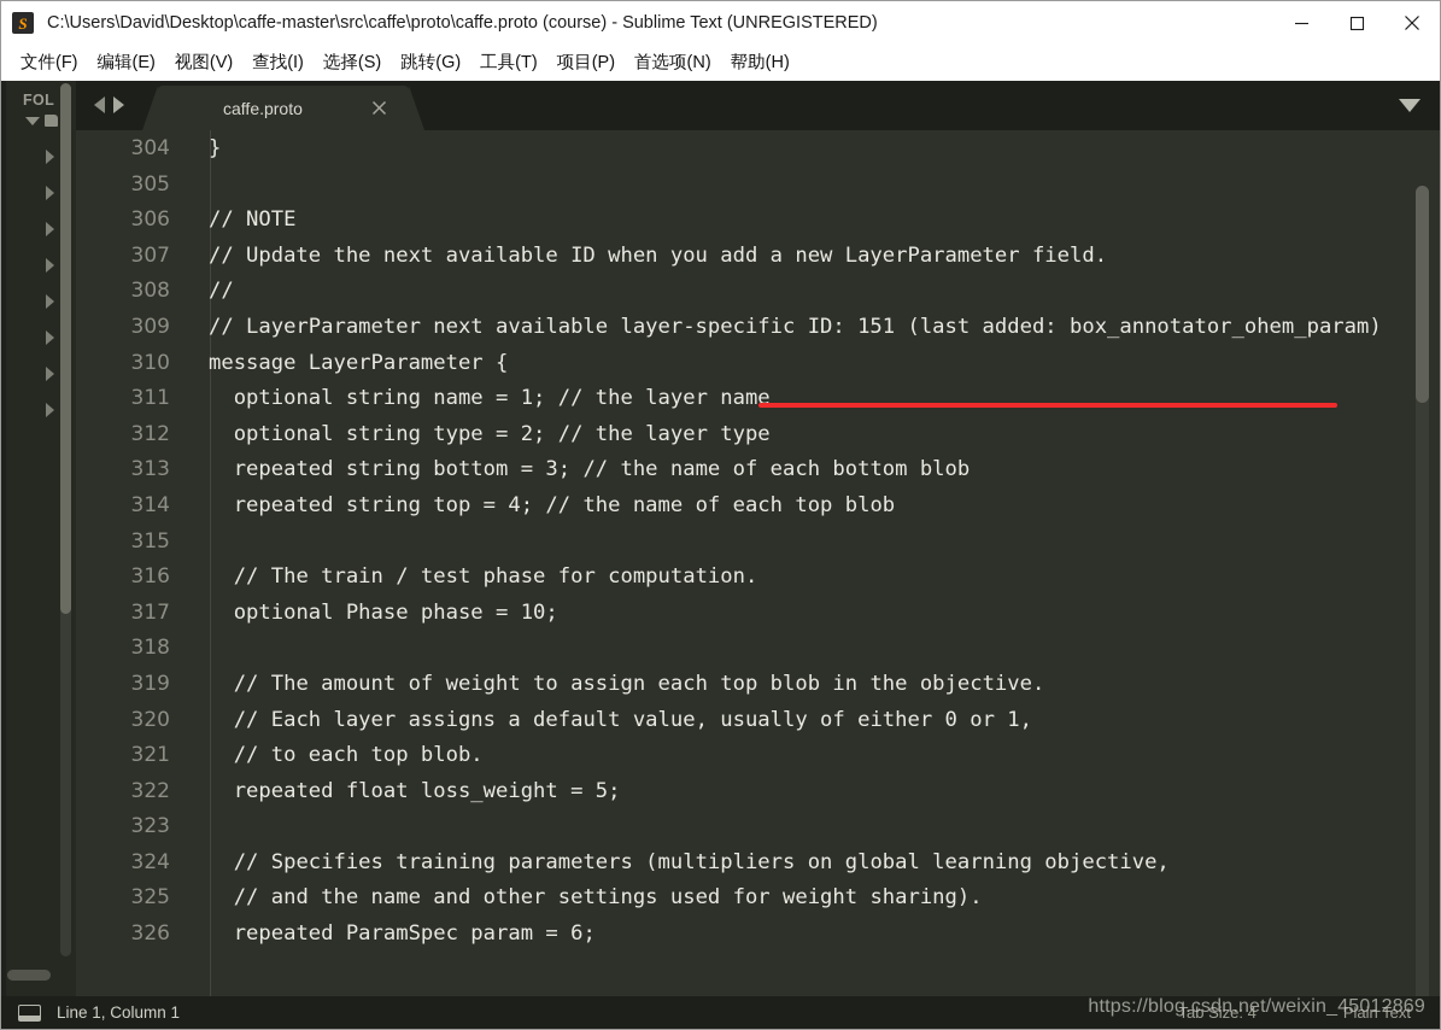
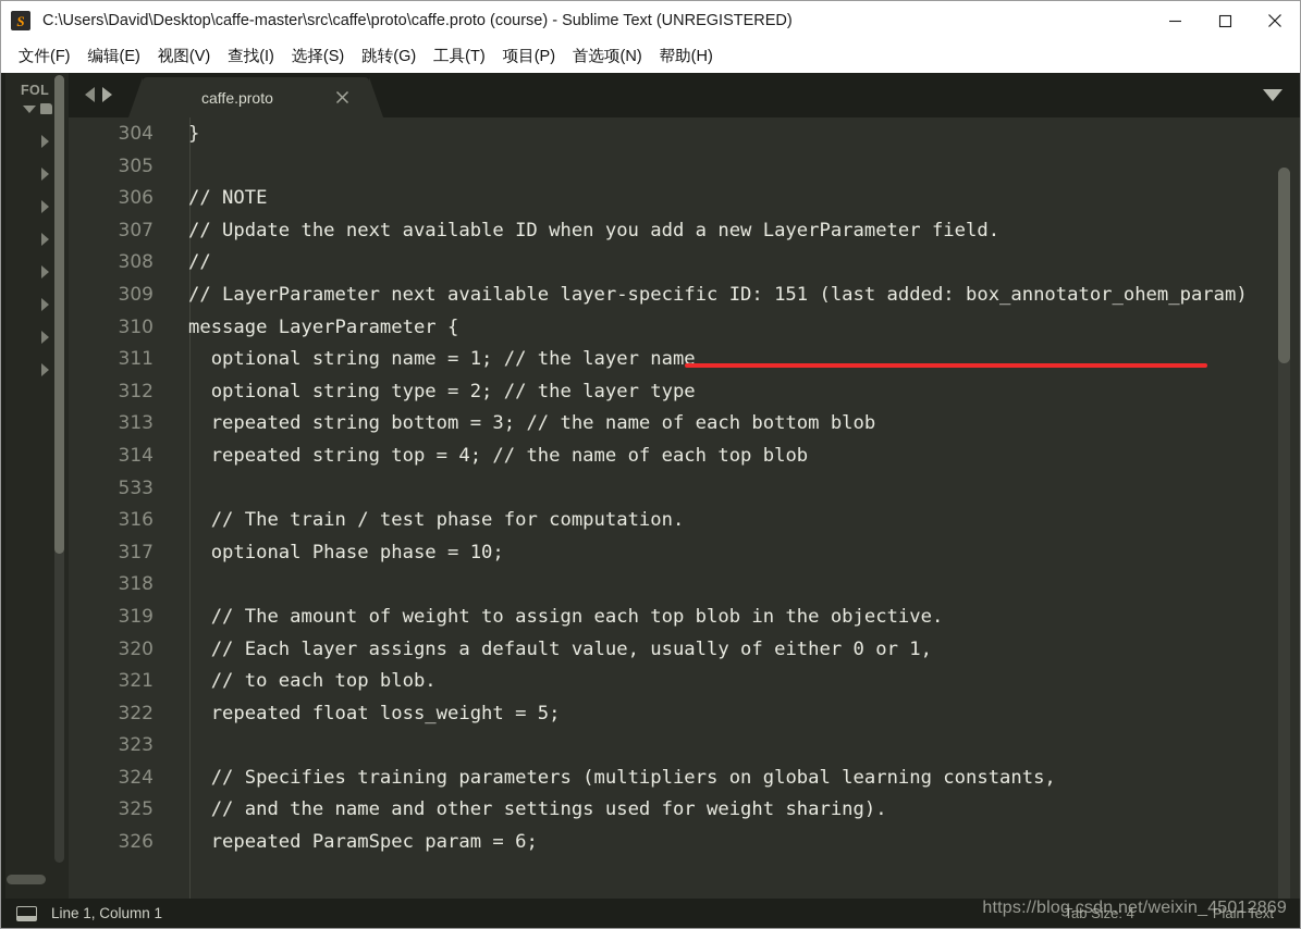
  S
  C:\Users\David\Desktop\caffe-master\src\caffe\proto\caffe.proto (course) - Sublime Text (UNREGISTERED)
  文件(F)
  编辑(E)
  视图(V)
  查找(I)
  选择(S)
  跳转(G)
  工具(T)
  项目(P)
  首选项(N)
  帮助(H)
  FOL
  caffe.proto
  304
  }
  305
  306
  // NOTE
  307
  // Update the next available ID when you add a new LayerParameter field.
  308
  //
  309
  // LayerParameter next available layer-specific ID: 151 (last added: box_annotator_ohem_param)
  310
  message LayerParameter {
  311
  optional string name = 1; // the layer name
  312
  optional string type = 2; // the layer type
  313
  repeated string bottom = 3; // the name of each bottom blob
  314
  repeated string top = 4; // the name of each top blob
- 315
+ 533
  316
  // The train / test phase for computation.
  317
  optional Phase phase = 10;
  318
  319
  // The amount of weight to assign each top blob in the objective.
  320
  // Each layer assigns a default value, usually of either 0 or 1,
  321
  // to each top blob.
  322
  repeated float loss_weight = 5;
  323
  324
- // Specifies training parameters (multipliers on global learning objective,
+ // Specifies training parameters (multipliers on global learning constants,
  325
  // and the name and other settings used for weight sharing).
  326
  repeated ParamSpec param = 6;
  Line 1, Column 1
  Tab Size: 4
  Plain Text
  https://blog.csdn.net/weixin_45012869
